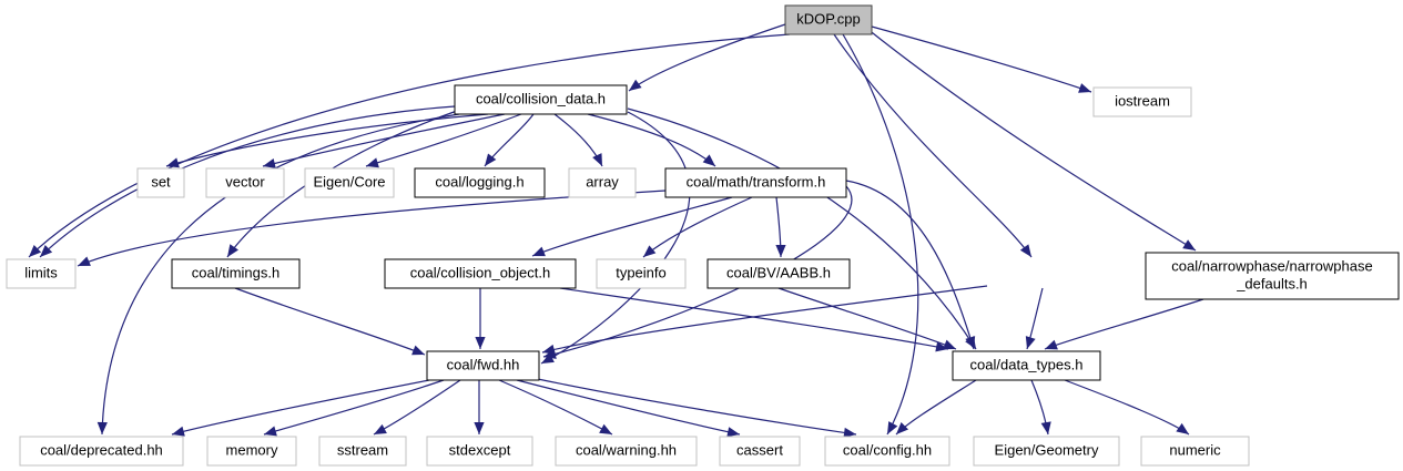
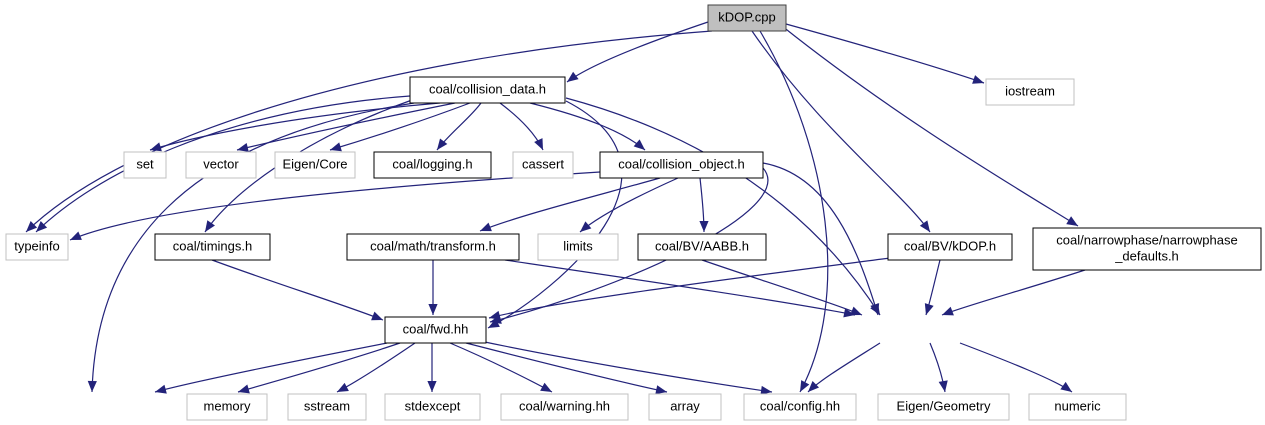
  kDOP.cpp
  coal/collision_data.h
  iostream
  set
  vector
  Eigen/Core
  coal/logging.h
- array
+ cassert
- coal/math/transform.h
+ coal/collision_object.h
- limits
+ typeinfo
  coal/timings.h
- coal/collision_object.h
+ coal/math/transform.h
- typeinfo
+ limits
  coal/BV/AABB.h
+ coal/BV/kDOP.h
  coal/narrowphase/narrowphase
  _defaults.h
  coal/fwd.hh
- coal/data_types.h
- coal/deprecated.hh
  memory
  sstream
  stdexcept
  coal/warning.hh
- cassert
+ array
  coal/config.hh
  Eigen/Geometry
  numeric
